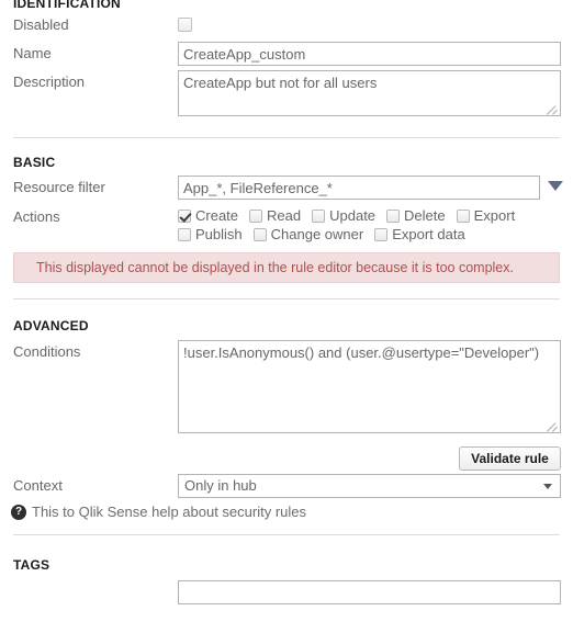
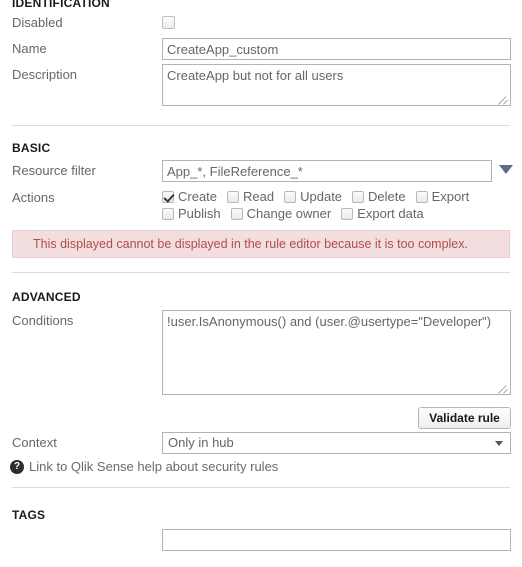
  IDENTIFICATION
  Disabled
  Name
  CreateApp_custom
  Description
  CreateApp but not for all users
  BASIC
  Resource filter
  App_*, FileReference_*
  Actions
  Create Read Update Delete Export
  Publish Change owner Export data
  This displayed cannot be displayed in the rule editor because it is too complex.
  ADVANCED
  Conditions
  !user.IsAnonymous() and (user.@usertype="Developer")
  Validate rule
  Context
  Only in hub
  ?
- This to Qlik Sense help about security rules
+ Link to Qlik Sense help about security rules
  TAGS
